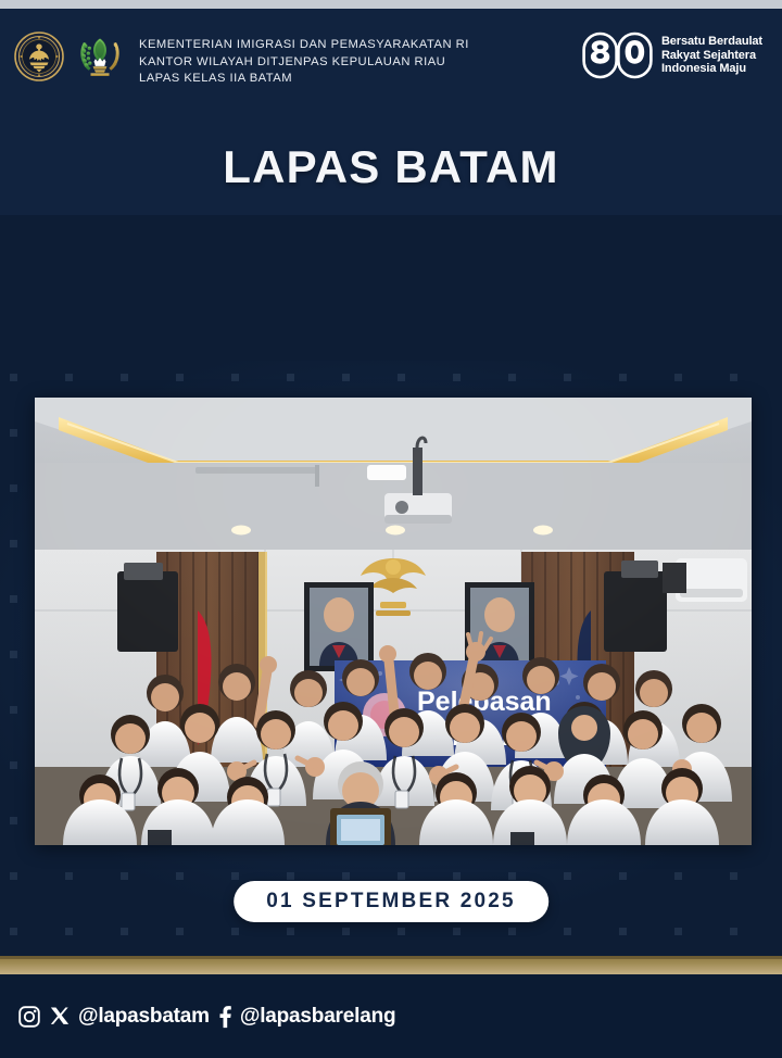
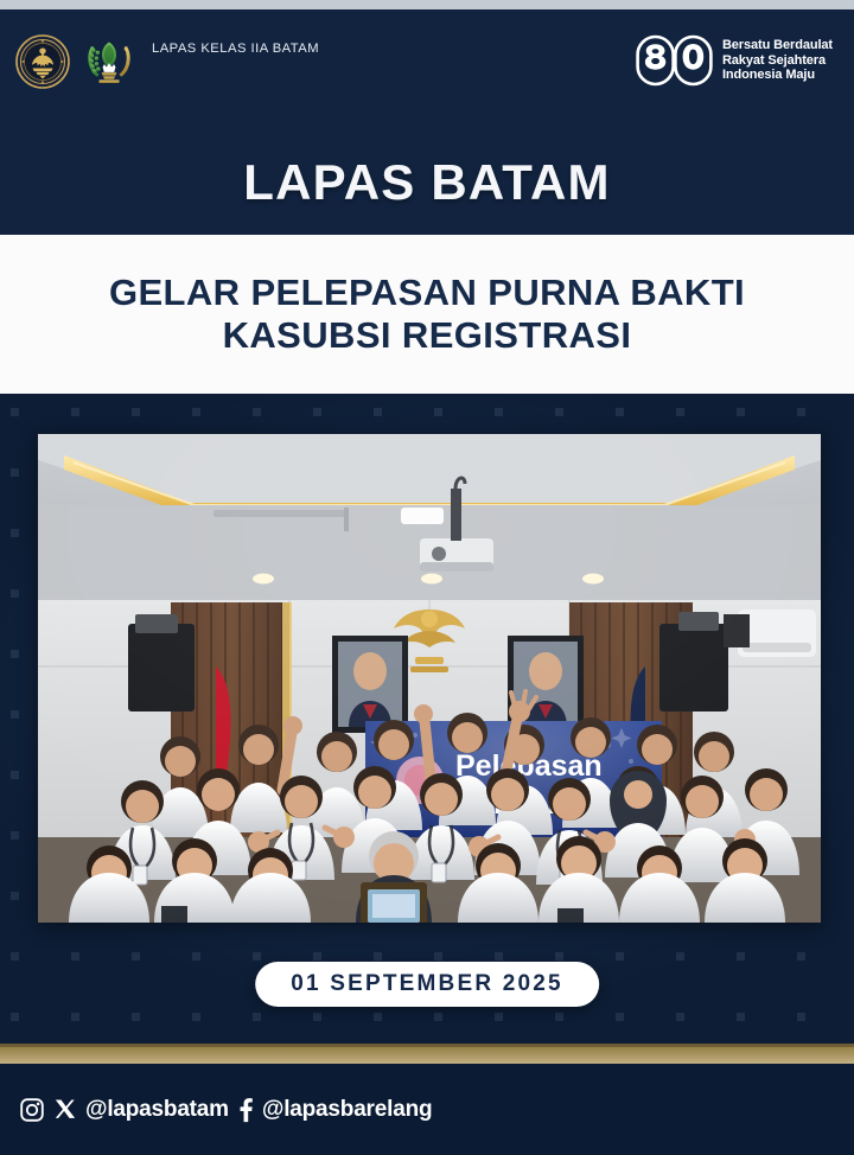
- KEMENTERIAN IMIGRASI DAN PEMASYARAKATAN RI
- KANTOR WILAYAH DITJENPAS KEPULAUAN RIAU
  LAPAS KELAS IIA BATAM
  Bersatu Berdaulat
  Rakyat Sejahtera
  Indonesia Maju
  LAPAS BATAM
+ GELAR PELEPASAN PURNA BAKTI
+ KASUBSI REGISTRASI
  Pelpasan
  01 SEPTEMBER 2025
  @lapasbatam
  @lapasbarelang
